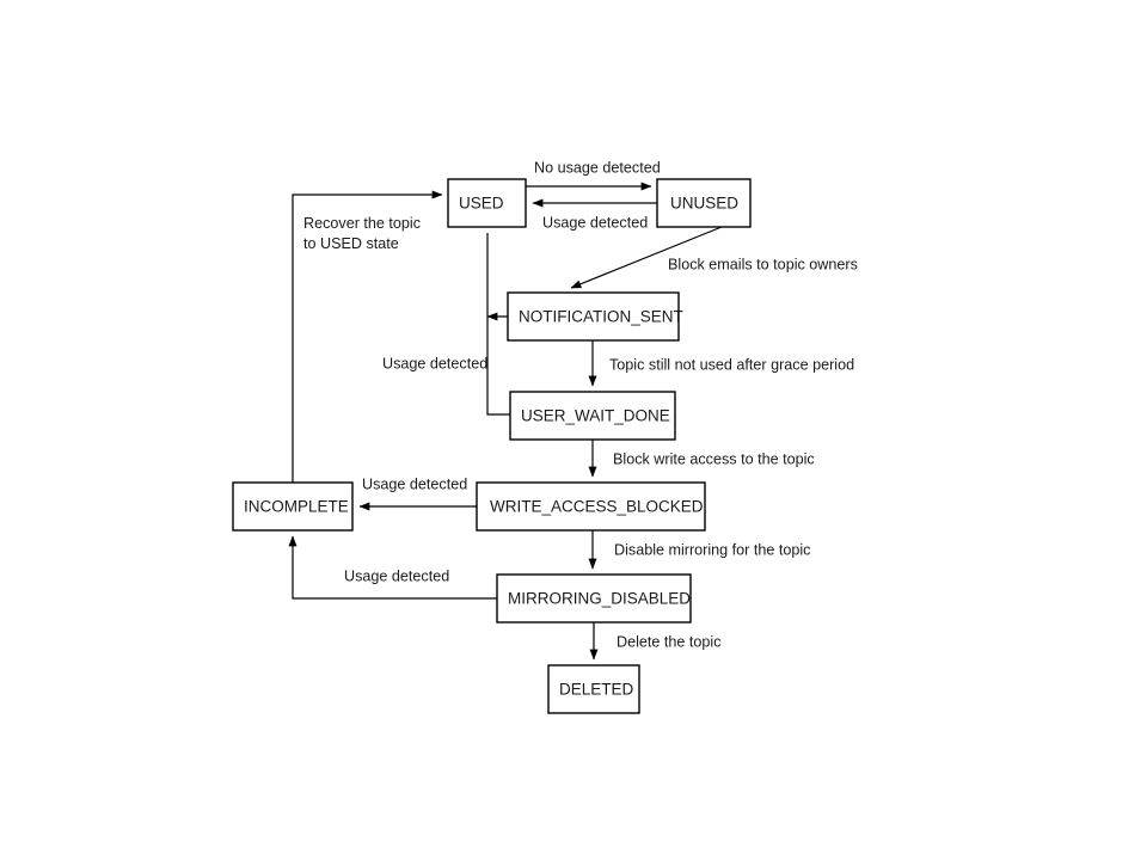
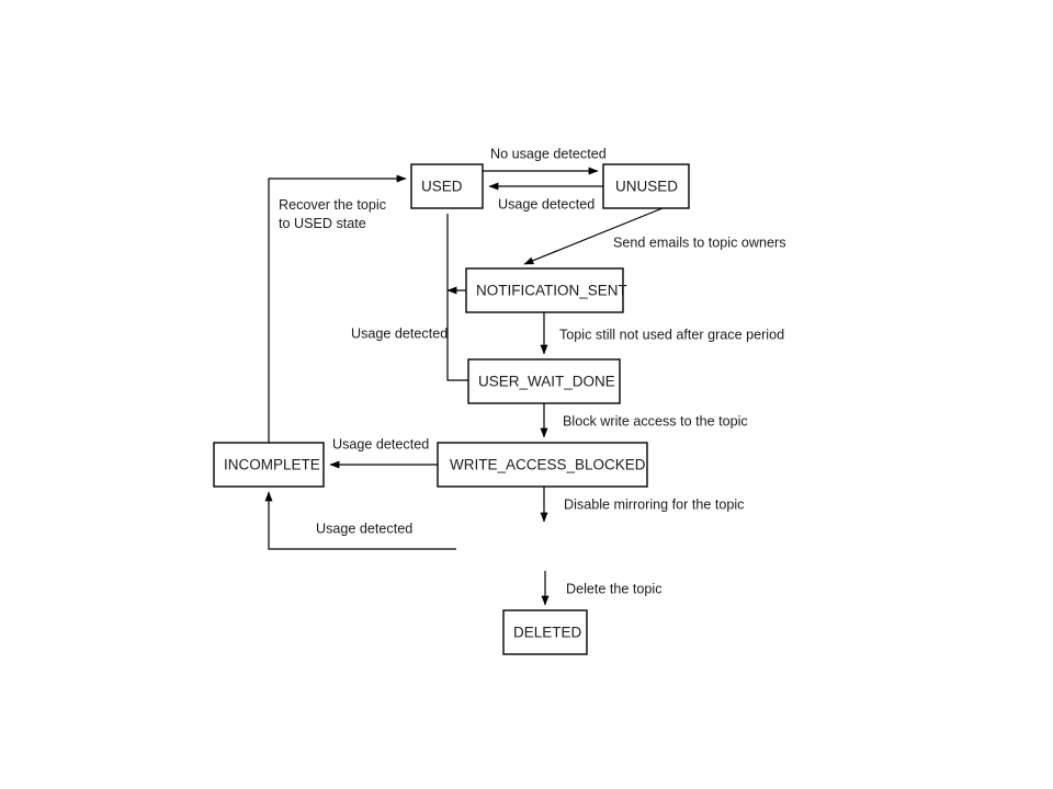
  USED
  UNUSED
  NOTIFICATION_SENT
  USER_WAIT_DONE
  INCOMPLETE
  WRITE_ACCESS_BLOCKED
- MIRRORING_DISABLED
  DELETED
  No usage detected
  Usage detected
- Block emails to topic owners
+ Send emails to topic owners
  Topic still not used after grace period
  Block write access to the topic
  Usage detected
  Usage detected
  Disable mirroring for the topic
  Usage detected
  Delete the topic
  Recover the topic to USED state
